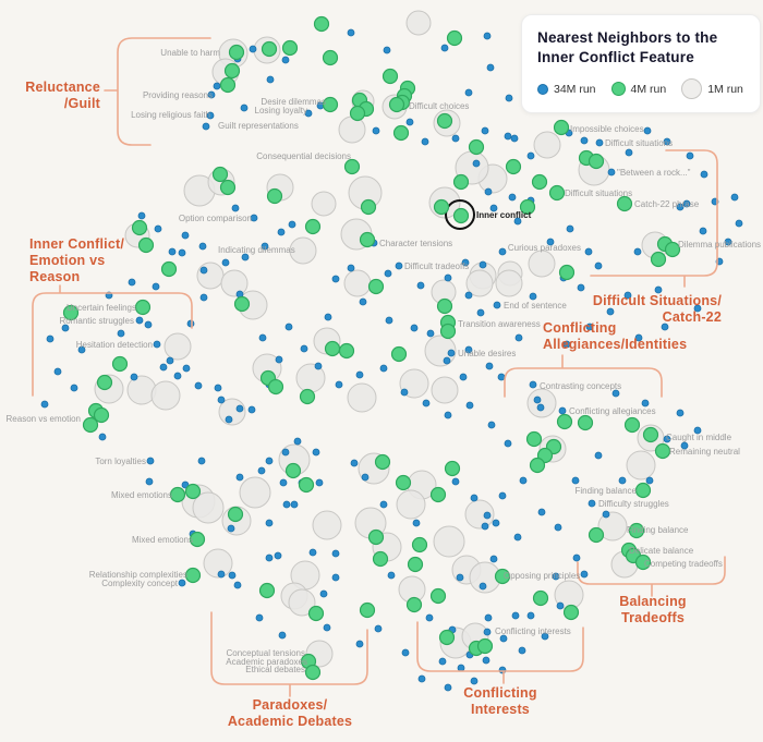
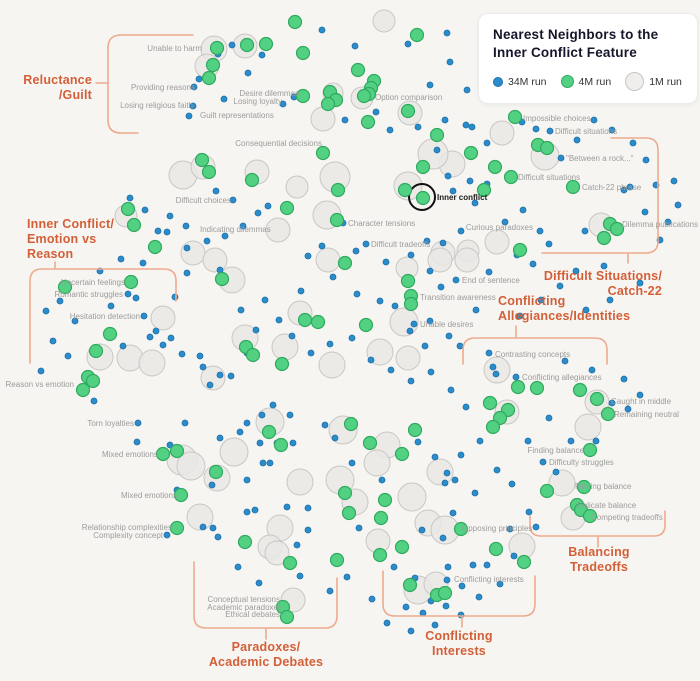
  Unable to harm
  Providing reasons
  Losing religious faith
  Guilt representations
  Desire dilemmas
  Losing loyalty
- Difficult choices
+ Option comparison
  Consequential decisions
- Option comparison
+ Difficult choices
  Indicating dilemmas
  Character tensions
  Difficult tradeoffs
  Inner conflict
  Curious paradoxes
  Impossible choices
  Difficult situations
  "Between a rock..."
  Difficult situations
  Catch-22 phrase
  Dilemma publications
  End of sentence
  Transition awareness
  Unable desires
  Uncertain feelings
  Romantic struggles
  Hesitation detection
  Reason vs emotion
  Torn loyalties
  Mixed emotions
  Mixed emotions
  Relationship complexities
  Complexity concept
  Contrasting concepts
  Conflicting allegiances
  Caught in middle
  Remaining neutral
  Finding balance
  Difficulty struggles
  Finding balance
  Delicate balance
  Competing tradeoffs
  Opposing principles
  Conflicting interests
  Conceptual tensions
  Academic paradoxes
  Ethical debates
  Reluctance
  /Guilt
  Inner Conflict/
  Emotion vs
  Reason
  Difficult Situations/
  Catch-22
  Conflicting
  Allegiances/Identities
  Balancing
  Tradeoffs
  Paradoxes/
  Academic Debates
  Conflicting
  Interests
  Nearest Neighbors to the Inner Conflict Feature
  34M run
  4M run
  1M run
